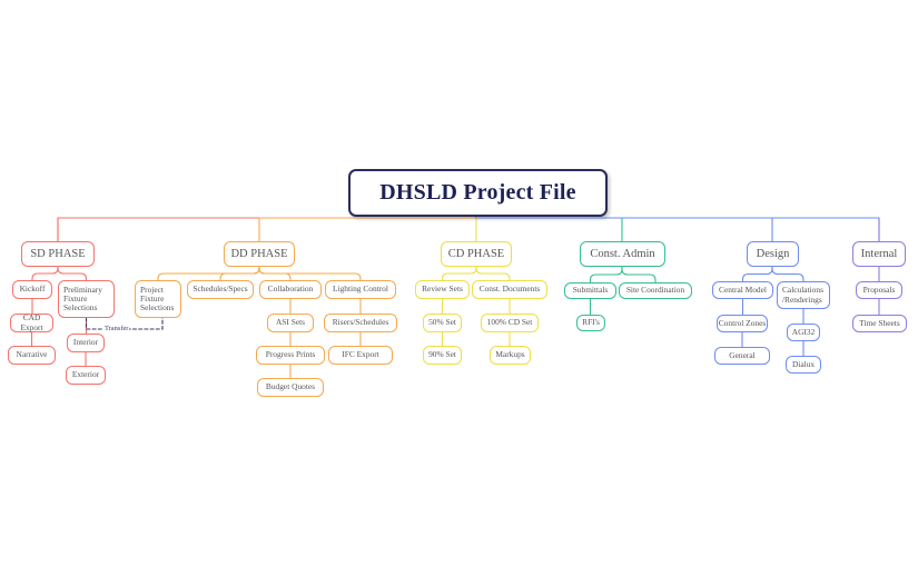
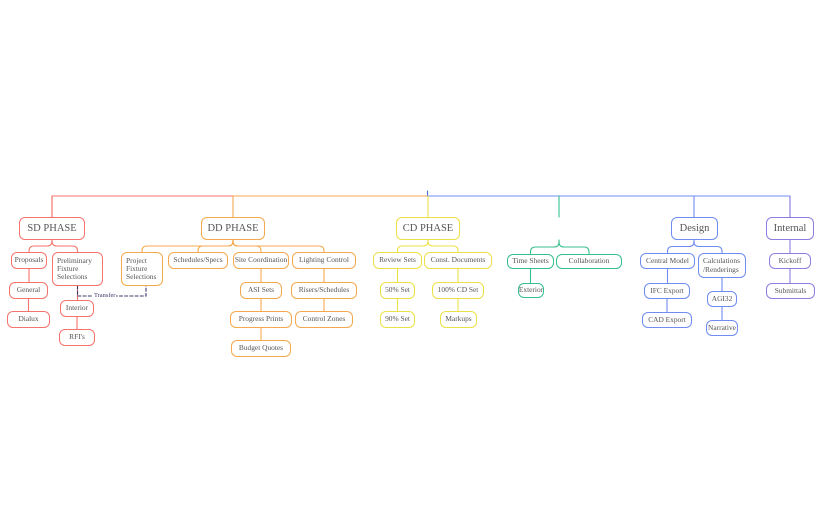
- DHSLD Project File
  SD PHASE
- Kickoff
+ Proposals
  Preliminary
  Fixture
  Selections
- CAD Export
+ General
- Narrative
+ Dialux
  Interior
- Exterior
+ RFI's
  DD PHASE
  Project
  Fixture
  Selections
  Schedules/Specs
- Collaboration
+ Site Coordination
  Lighting Control
  ASI Sets
  Risers/Schedules
  Progress Prints
- IFC Export
+ Control Zones
  Budget Quotes
  CD PHASE
  Review Sets
  Const. Documents
  50% Set
  100% CD Set
  90% Set
  Markups
- Const. Admin
- Submittals
+ Time Sheets
- Site Coordination
+ Collaboration
- RFI's
+ Exterior
  Design
  Central Model
  Calculations
  /Renderings
- Control Zones
+ IFC Export
  AGI32
- General
+ CAD Export
- Dialux
+ Narrative
  Internal
- Proposals
+ Kickoff
- Time Sheets
+ Submittals
